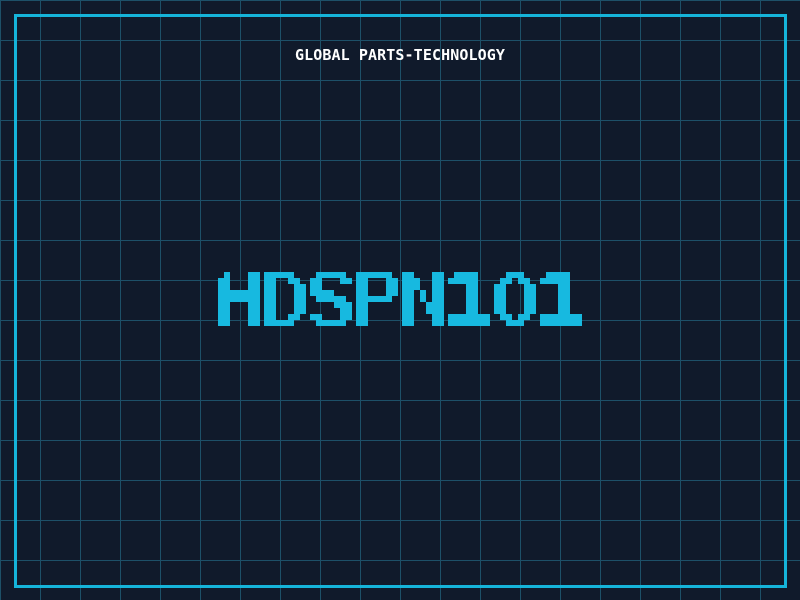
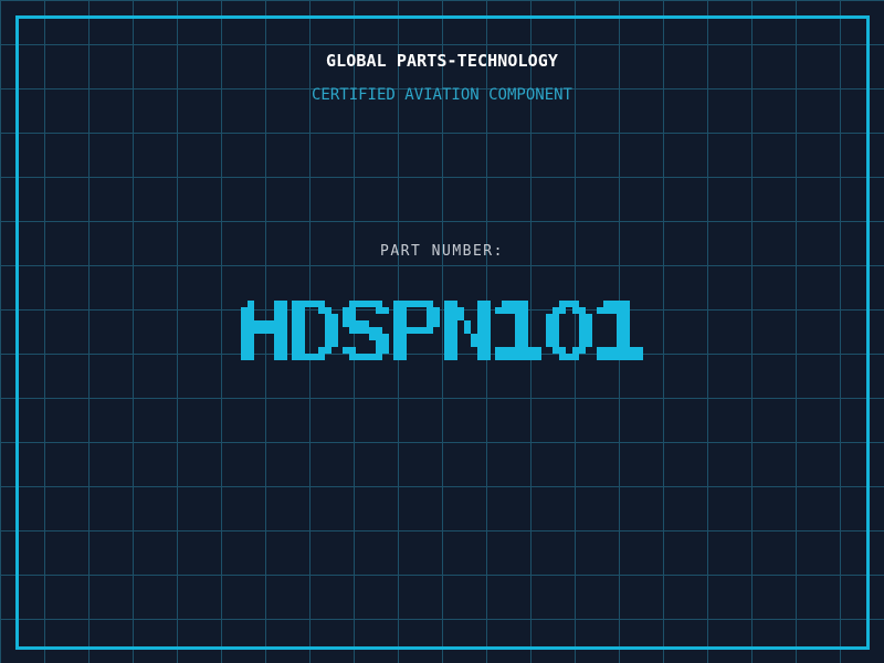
  GLOBAL PARTS-TECHNOLOGY
+ CERTIFIED AVIATION COMPONENT
+ PART NUMBER:
